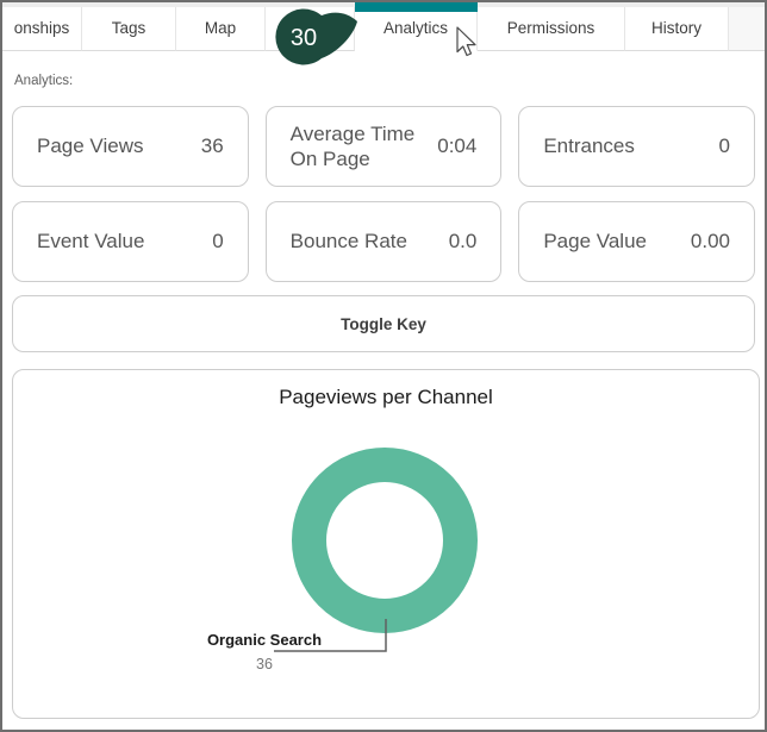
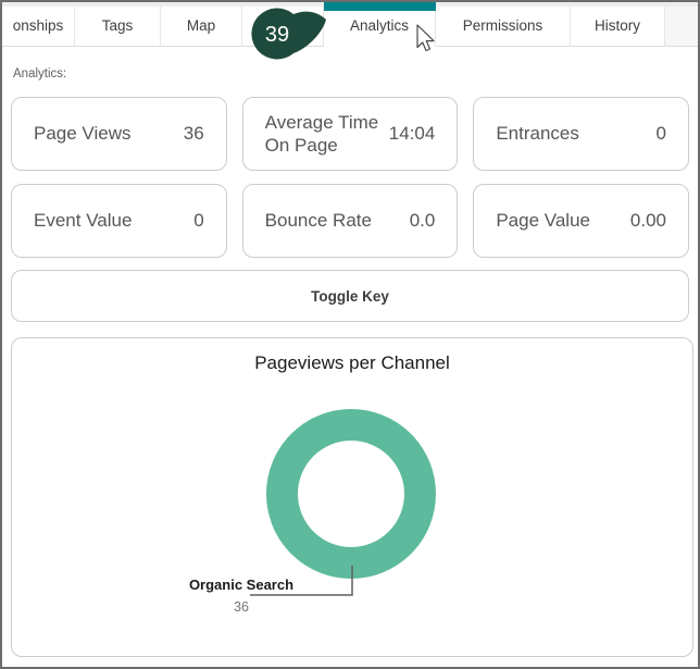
  onships
  Tags
  Map
  Analytics
  Permissions
  History
- 30
+ 39
  Analytics:
  Page Views
  36
  Average Time On Page
- 0:04
+ 14:04
  Entrances
  0
  Event Value
  0
  Bounce Rate
  0.0
  Page Value
  0.00
  Toggle Key
  Pageviews per Channel
  Organic Search
  36
